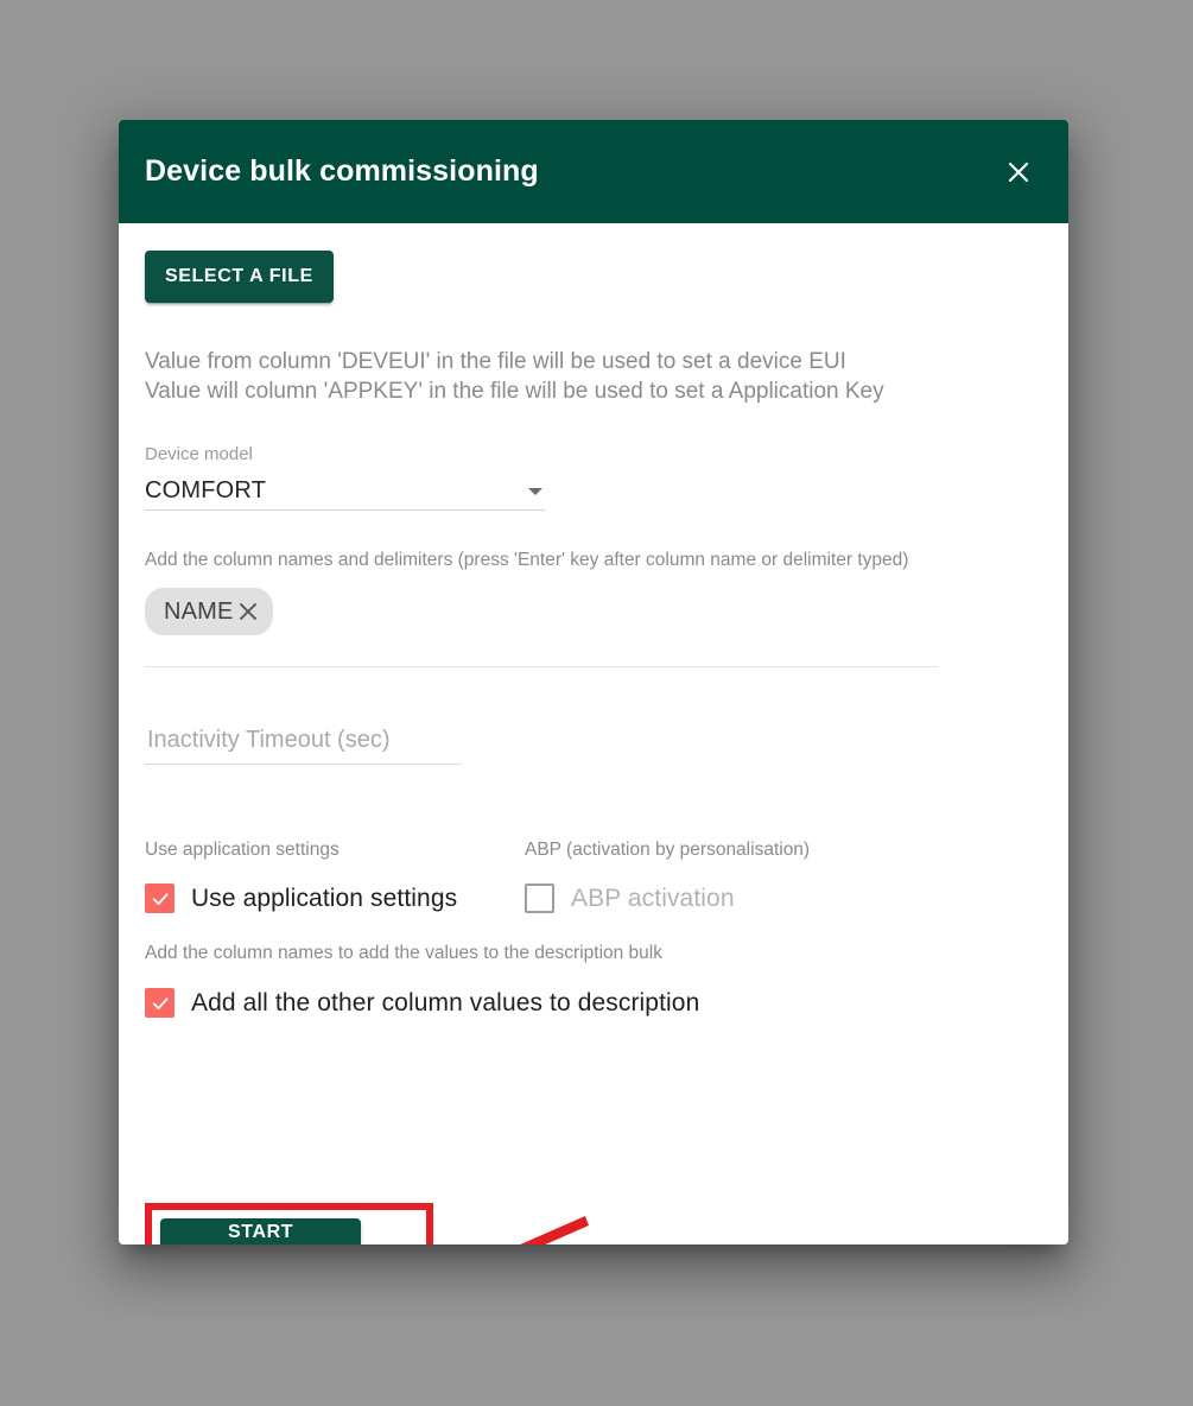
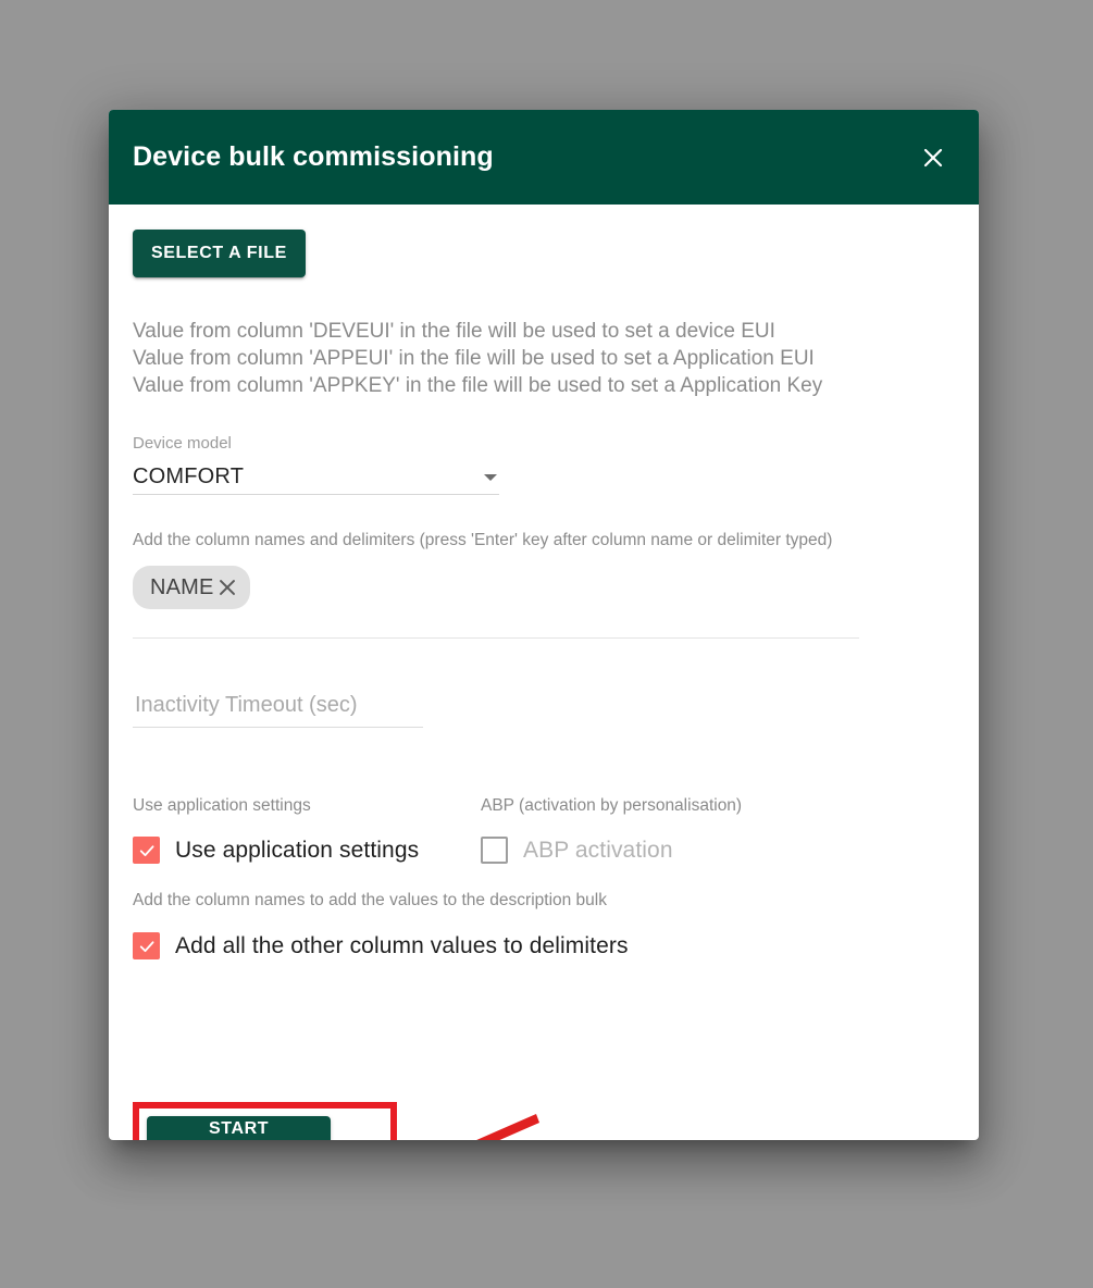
  Device bulk commissioning
  SELECT A FILE
  Value from column 'DEVEUI' in the file will be used to set a device EUI
+ Value from column 'APPEUI' in the file will be used to set a Application EUI
- Value will column 'APPKEY' in the file will be used to set a Application Key
+ Value from column 'APPKEY' in the file will be used to set a Application Key
  Device model
  COMFORT
  Add the column names and delimiters (press 'Enter' key after column name or delimiter typed)
  NAME
  Inactivity Timeout (sec)
  Use application settings
  ABP (activation by personalisation)
  Use application settings
  ABP activation
  Add the column names to add the values to the description bulk
- Add all the other column values to description
+ Add all the other column values to delimiters
